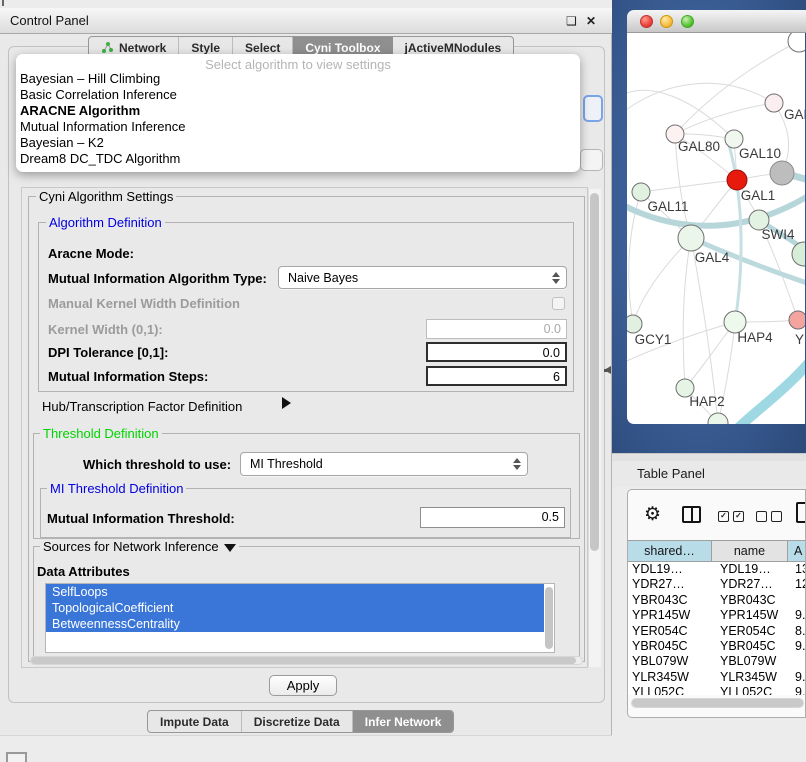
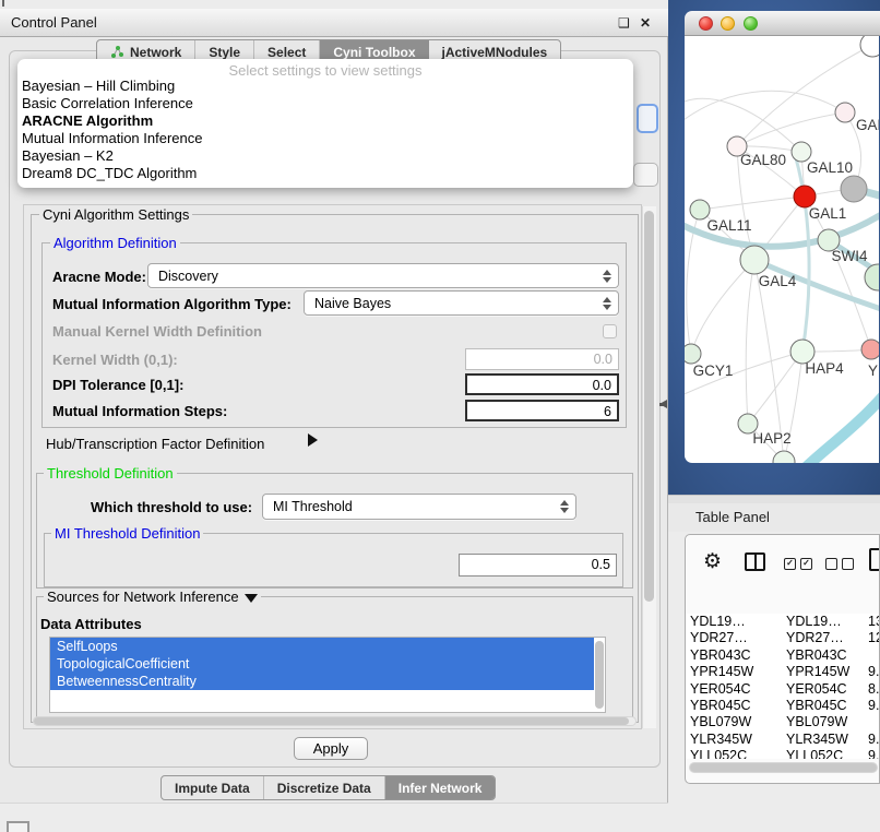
  Control Panel
  ❑
  ✕
  Network
  Style
  Select
  Cyni Toolbox
  jActiveMNodules
  Cyni Algorithm Settings
  Algorithm Definition
  Aracne Mode:
+ Discovery
  Mutual Information Algorithm Type:
  Naive Bayes
  Manual Kernel Width Definition
  Kernel Width (0,1):
  0.0
  DPI Tolerance [0,1]:
  0.0
  Mutual Information Steps:
  6
  Hub/Transcription Factor Definition
  Threshold Definition
  Which threshold to use:
  MI Threshold
  MI Threshold Definition
- Mutual Information Threshold:
  0.5
  Sources for Network Inference
  Data Attributes
  SelfLoops
  TopologicalCoefficient
  BetweennessCentrality
  Apply
  Impute Data
  Discretize Data
  Infer Network
- Select algorithm to view settings
+ Select settings to view settings
  Bayesian – Hill Climbing
  Basic Correlation Inference
  ARACNE Algorithm
  Mutual Information Inference
  Bayesian – K2
  Dream8 DC_TDC Algorithm
  GAL80
  GAL10
  GAL1
  GAL11
  SWI4
  GAL4
  GCY1
  HAP4
  Y
  HAP2
  Table Panel
  ⚙
  ✓
  ✓
- shared…
- name
- A
  YDL19…
  YDL19…
  YDR27…
  YDR27…
  YBR043C
  YBR043C
  YPR145W
  YPR145W
  9.
  YER054C
  YER054C
  8.
  YBR045C
  YBR045C
  9.
  YBL079W
  YBL079W
  YLR345W
  YLR345W
  9.
  YLL052C
  YLL052C
  9.
